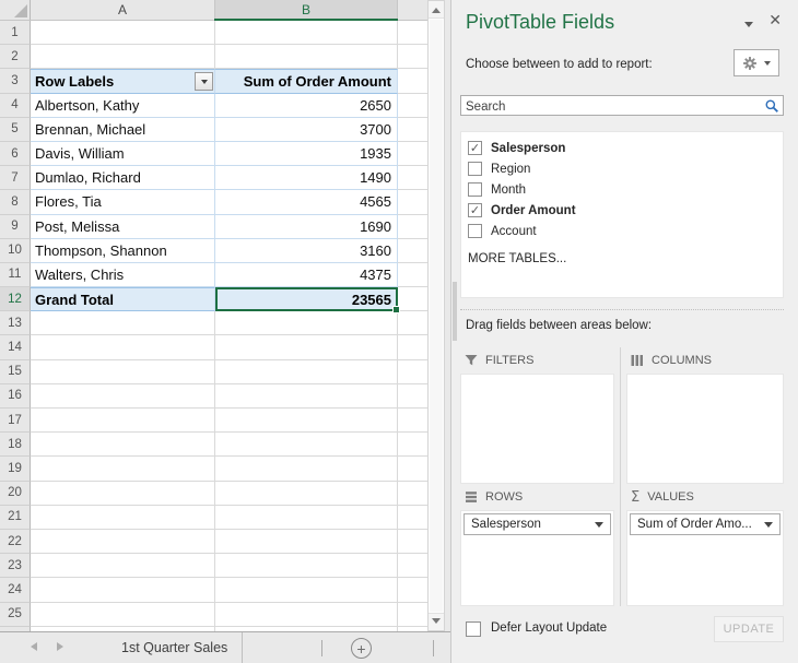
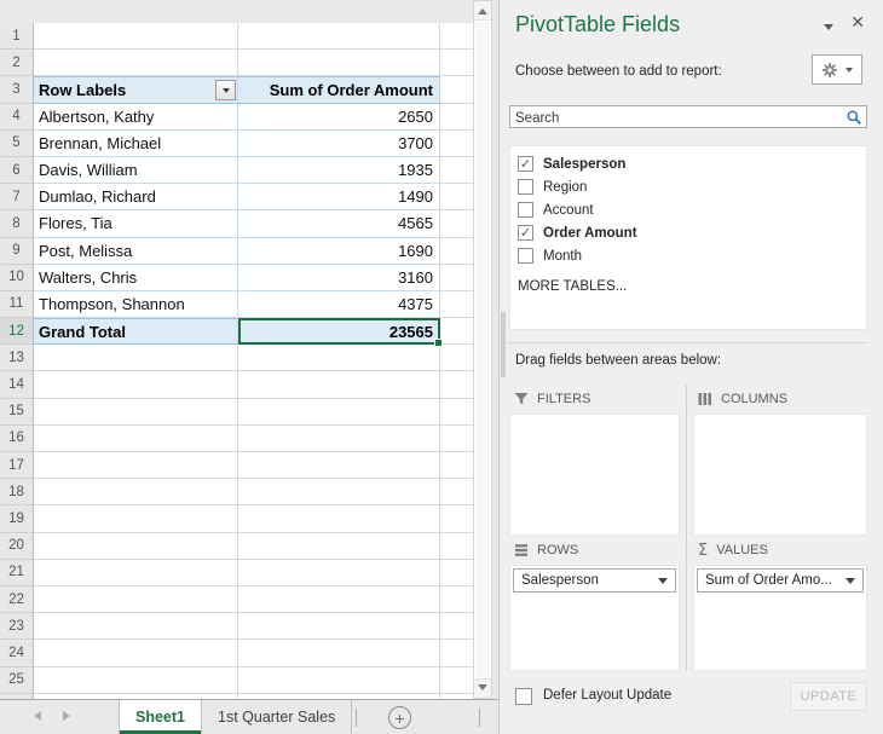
- A
- B
  1
  2
  3
  Row Labels
  Sum of Order Amount
  4
  Albertson, Kathy
  2650
  5
  Brennan, Michael
  3700
  6
  Davis, William
  1935
  7
  Dumlao, Richard
  1490
  8
  Flores, Tia
  4565
  9
  Post, Melissa
  1690
  10
- Thompson, Shannon
+ Walters, Chris
  3160
  11
- Walters, Chris
+ Thompson, Shannon
  4375
  12
  Grand Total
  23565
  13
  14
  15
  16
  17
  18
  19
  20
  21
  22
  23
  24
  25
+ Sheet1
  1st Quarter Sales
  +
  PivotTable Fields
  ✕
  Choose between to add to report:
  Search
  ✓
  Salesperson
  Region
- Month
+ Account
  ✓
  Order Amount
- Account
+ Month
  MORE TABLES...
  Drag fields between areas below:
  FILTERS
  COLUMNS
  ROWS
  Salesperson
  Σ
  VALUES
  Sum of Order Amo...
  Defer Layout Update
  UPDATE
